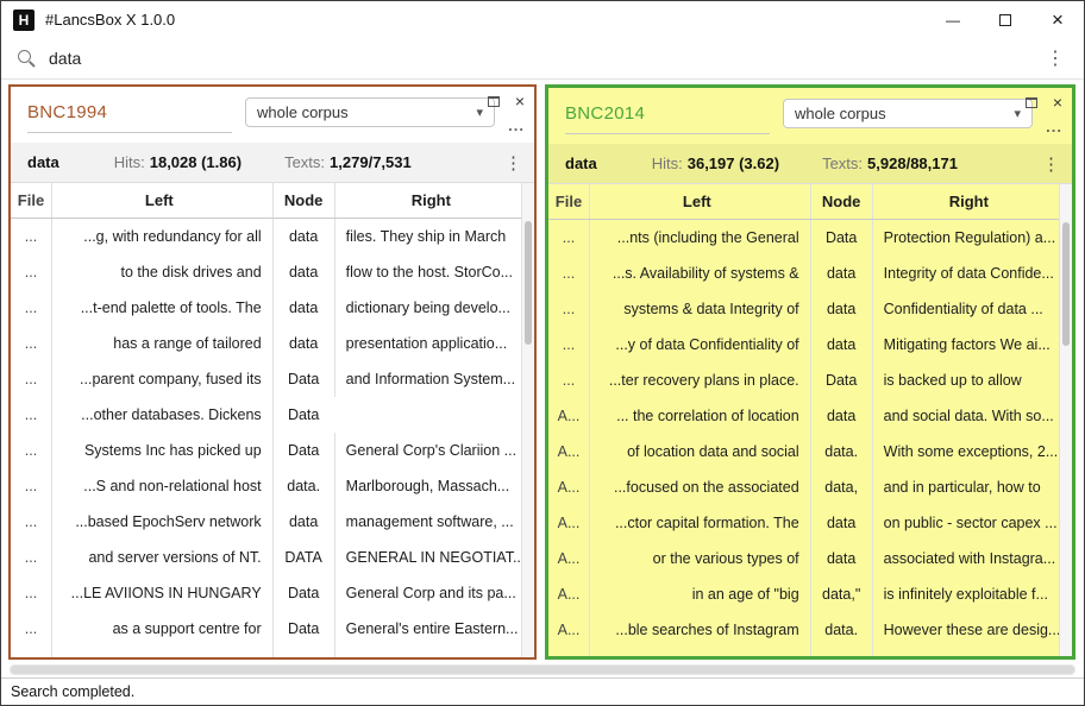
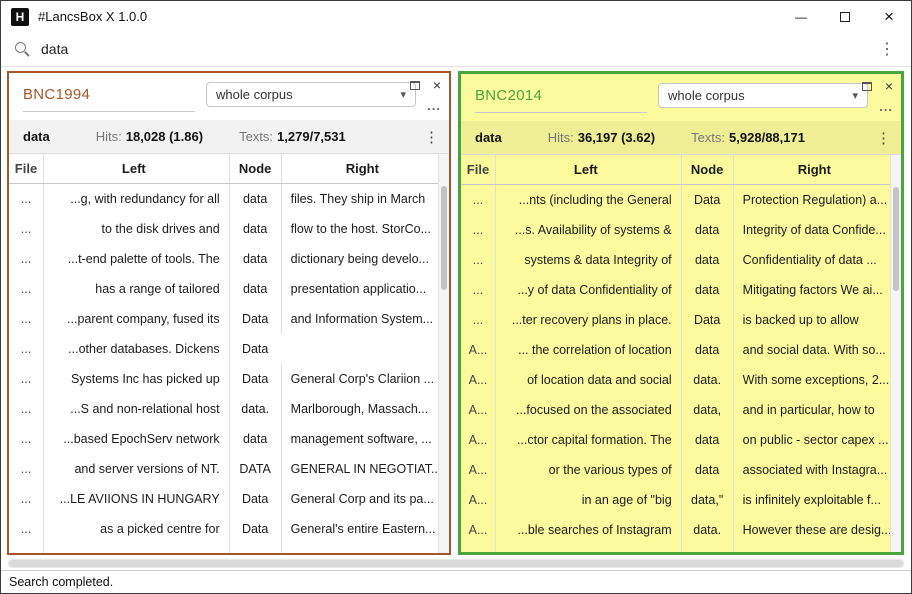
  H
  #LancsBox X 1.0.0
  —
  ×
  data
  ⋮
  BNC1994
  whole corpus
  ▾
  ×
  ...
  data
  Hits:
  18,028 (1.86)
  Texts:
  1,279/7,531
  ⋮
  File
  Left
  Node
  Right
  ...
  ...g, with redundancy for all
  data
  files. They ship in March
  ...
  to the disk drives and
  data
  flow to the host. StorCo...
  ...
  ...t-end palette of tools. The
  data
  dictionary being develo...
  ...
  has a range of tailored
  data
  presentation applicatio...
  ...
  ...parent company, fused its
  Data
  and Information System...
  ...
  ...other databases. Dickens
  Data
  ...
  Systems Inc has picked up
  Data
  General Corp's Clariion ...
  ...
  ...S and non-relational host
  data.
  Marlborough, Massach...
  ...
  ...based EpochServ network
  data
  management software, ...
  ...
  and server versions of NT.
  DATA
  GENERAL IN NEGOTIAT..
  ...
  ...LE AVIIONS IN HUNGARY
  Data
  General Corp and its pa...
  ...
- as a support centre for
+ as a picked centre for
  Data
  General's entire Eastern...
  BNC2014
  whole corpus
  ▾
  ×
  ...
  data
  Hits:
  36,197 (3.62)
  Texts:
  5,928/88,171
  ⋮
  File
  Left
  Node
  Right
  ...
  ...nts (including the General
  Data
  Protection Regulation) a...
  ...
  ...s. Availability of systems &
  data
  Integrity of data Confide...
  ...
  systems & data Integrity of
  data
  Confidentiality of data ...
  ...
  ...y of data Confidentiality of
  data
  Mitigating factors We ai...
  ...
  ...ter recovery plans in place.
  Data
  is backed up to allow
  A...
  ... the correlation of location
  data
  and social data. With so...
  A...
  of location data and social
  data.
  With some exceptions, 2...
  A...
  ...focused on the associated
  data,
  and in particular, how to
  A...
  ...ctor capital formation. The
  data
  on public - sector capex ...
  A...
  or the various types of
  data
  associated with Instagra...
  A...
  in an age of "big
  data,"
  is infinitely exploitable f...
  A...
  ...ble searches of Instagram
  data.
  However these are desig..
  Search completed.
